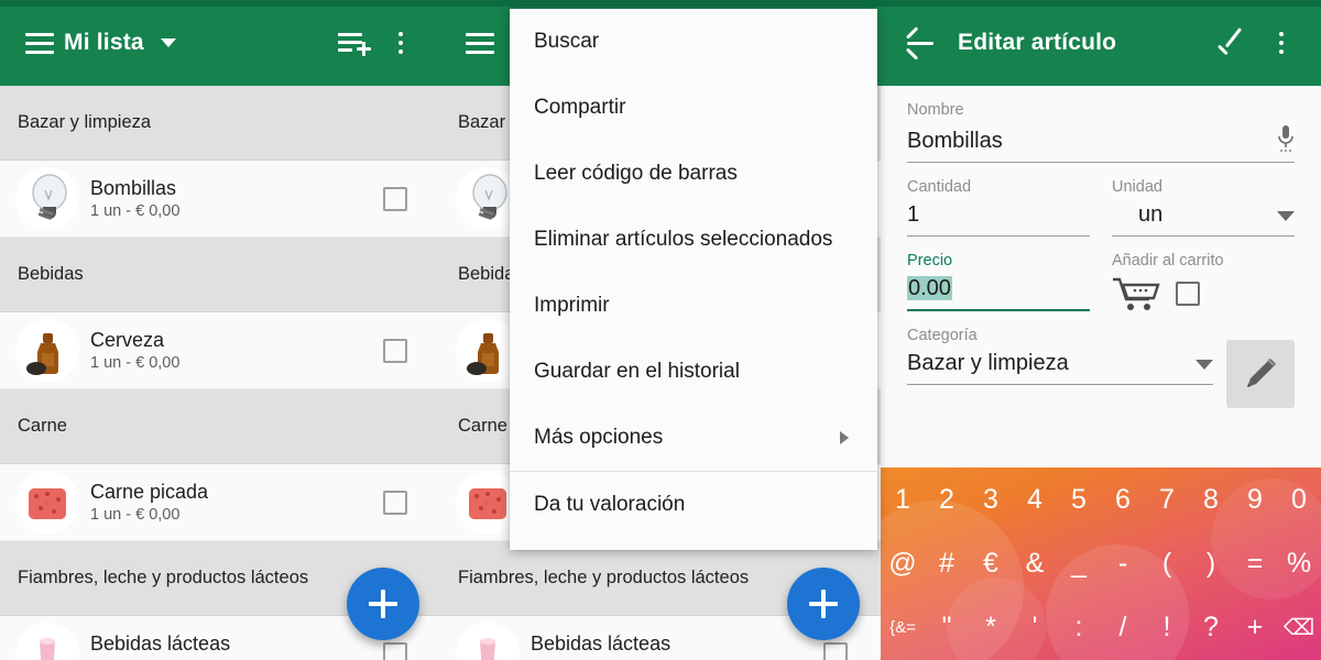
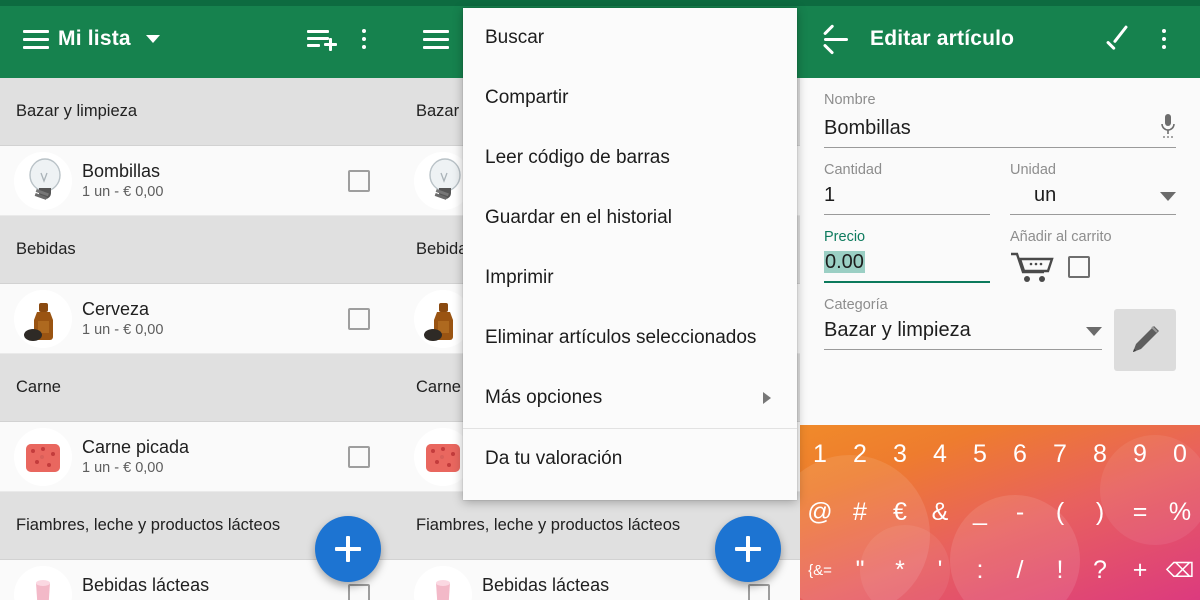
  Mi lista
  Bazar y limpieza
  Bombillas
  1 un - € 0,00
  Bebidas
  Cerveza
  1 un - € 0,00
  Carne
  Carne picada
  1 un - € 0,00
  Fiambres, leche y productos lácteos
  Bebidas lácteas
  Bebid
  Carne
  Fiambres, leche y productos lácteos
  Bebidas lácteas
  Editar artículo
  Nombre
  Bombillas
  Cantidad
  1
  Unidad
  un
  Precio
  0.00
  Añadir al carrito
  Categoría
  Bazar y limpieza
  1
  2
  3
  4
  5
  6
  7
  8
  9
  0
  @
  #
  €
  &
  _
  -
  (
  )
  =
  %
  {&=
  "
  *
  '
  :
  /
  !
  ?
  +
  ⌫
  Buscar
  Compartir
  Leer código de barras
- Eliminar artículos seleccionados
+ Guardar en el historial
  Imprimir
- Guardar en el historial
+ Eliminar artículos seleccionados
  Más opciones
  Da tu valoración
